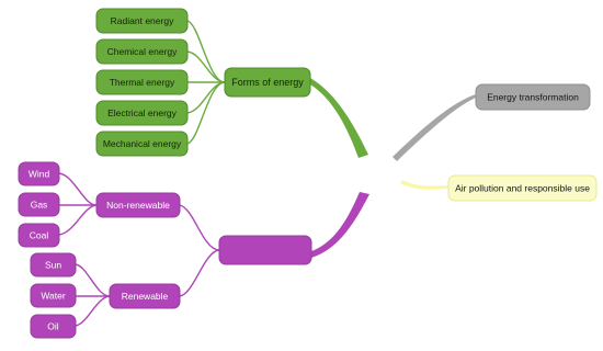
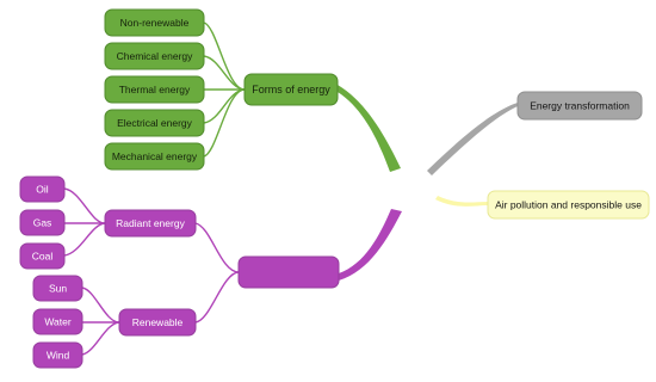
  Forms of energy
- Radiant energy
+ Non-renewable
  Chemical energy
  Thermal energy
  Electrical energy
  Mechanical energy
- Non-renewable
+ Radiant energy
- Wind
+ Oil
  Gas
  Coal
  Renewable
  Sun
  Water
- Oil
+ Wind
  Energy transformation
  Air pollution and responsible use
